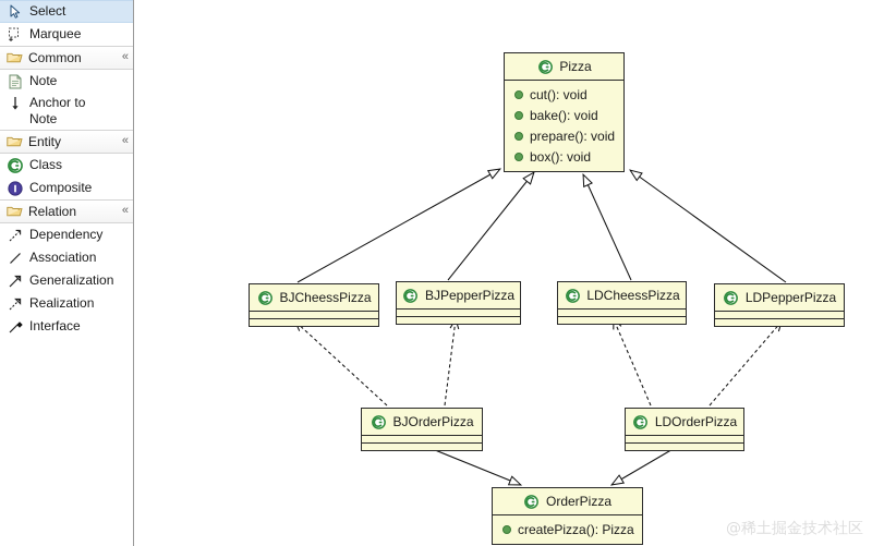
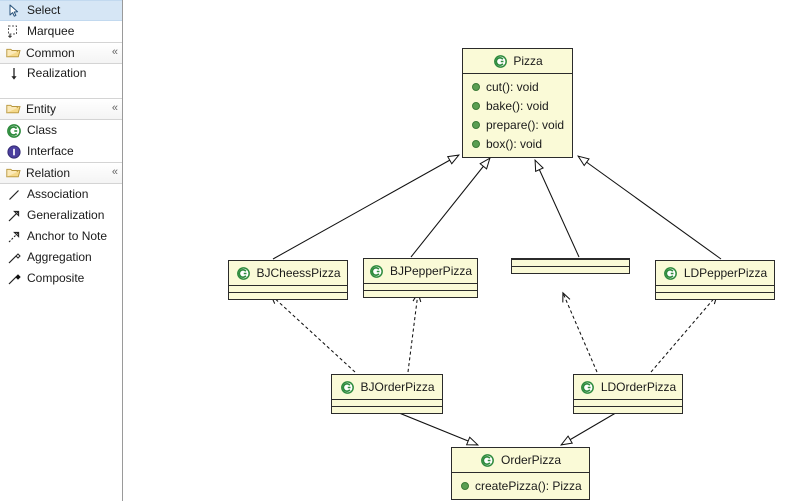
  Select
  Marquee
  Common
  «
- Note
- Anchor to Note
+ Realization
  Entity
  «
  Class
- Composite
+ Interface
  Relation
  «
- Dependency
  Association
  Generalization
- Realization
+ Anchor to Note
+ Aggregation
- Interface
+ Composite
  Pizza
  cut(): void
  bake(): void
  prepare(): void
  box(): void
  BJCheessPizza
  BJPepperPizza
- LDCheessPizza
  LDPepperPizza
  BJOrderPizza
  LDOrderPizza
  OrderPizza
  createPizza(): Pizza
- @稀土掘金技术社区
